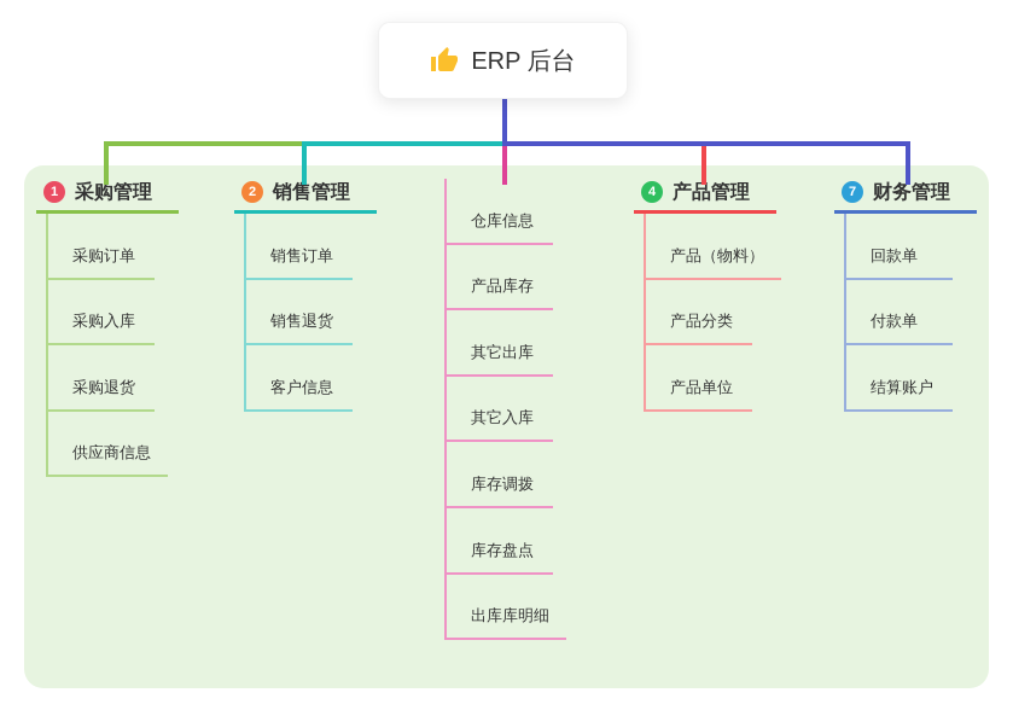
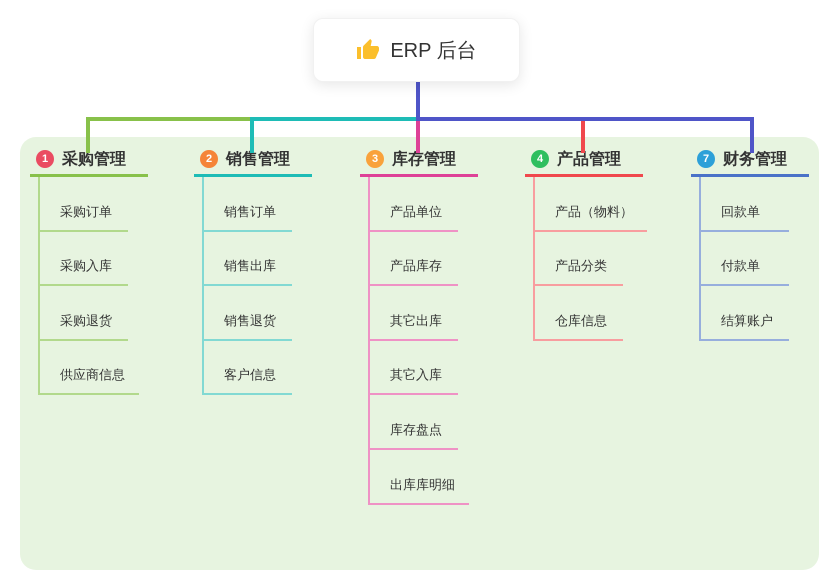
  ERP 后台
  1
  采购管理
  采购订单
  采购入库
  采购退货
  供应商信息
  2
  销售管理
  销售订单
+ 销售出库
  销售退货
  客户信息
+ 3
+ 库存管理
- 仓库信息
+ 产品单位
  产品库存
  其它出库
  其它入库
- 库存调拨
  库存盘点
  出库库明细
  4
  产品管理
  产品（物料）
  产品分类
- 产品单位
+ 仓库信息
  7
  财务管理
  回款单
  付款单
  结算账户
